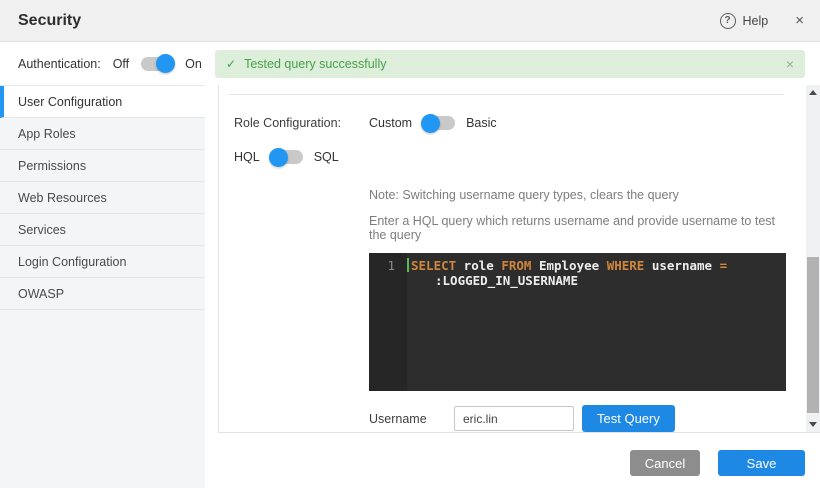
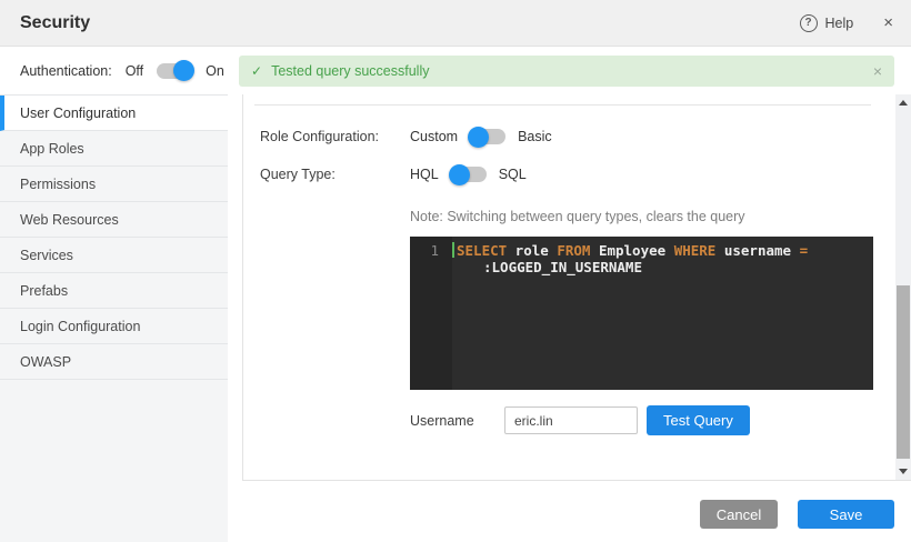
  Security
  ?
  Help
  ×
  Authentication:
  Off
  On
  ✓
  Tested query successfully
  ×
  User Configuration
  App Roles
  Permissions
  Web Resources
  Services
+ Prefabs
  Login Configuration
  OWASP
  Role Configuration:
  Custom
  Basic
+ Query Type:
  HQL
  SQL
- Note: Switching username query types, clears the query
+ Note: Switching between query types, clears the query
- Enter a HQL query which returns username and provide username to test the query
  1
  SELECT role FROM Employee WHERE username =
  :LOGGED_IN_USERNAME
  Username
  eric.lin
  Test Query
  Cancel
  Save
